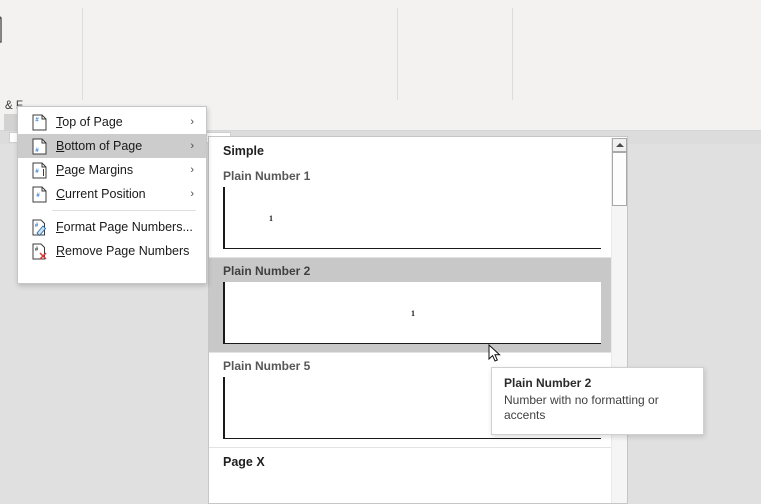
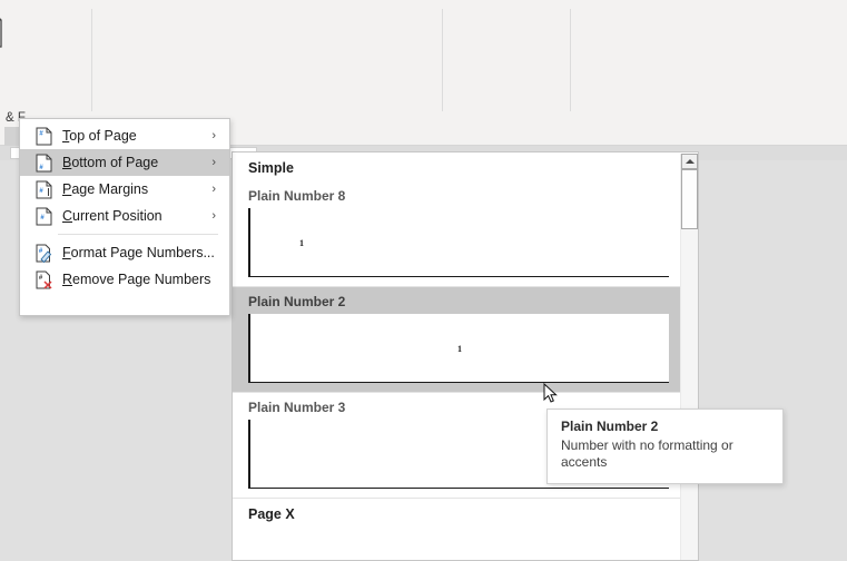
  Simple
- Plain Number 1
+ Plain Number 8
  1
  Plain Number 2
  1
- Plain Number 5
+ Plain Number 3
  Page X
  Top of Page
  ›
  Bottom of Page
  ›
  Page Margins
  ›
  Current Position
  ›
  Format Page Numbers...
  Remove Page Numbers
  Plain Number 2
  Number with no formatting or accents
